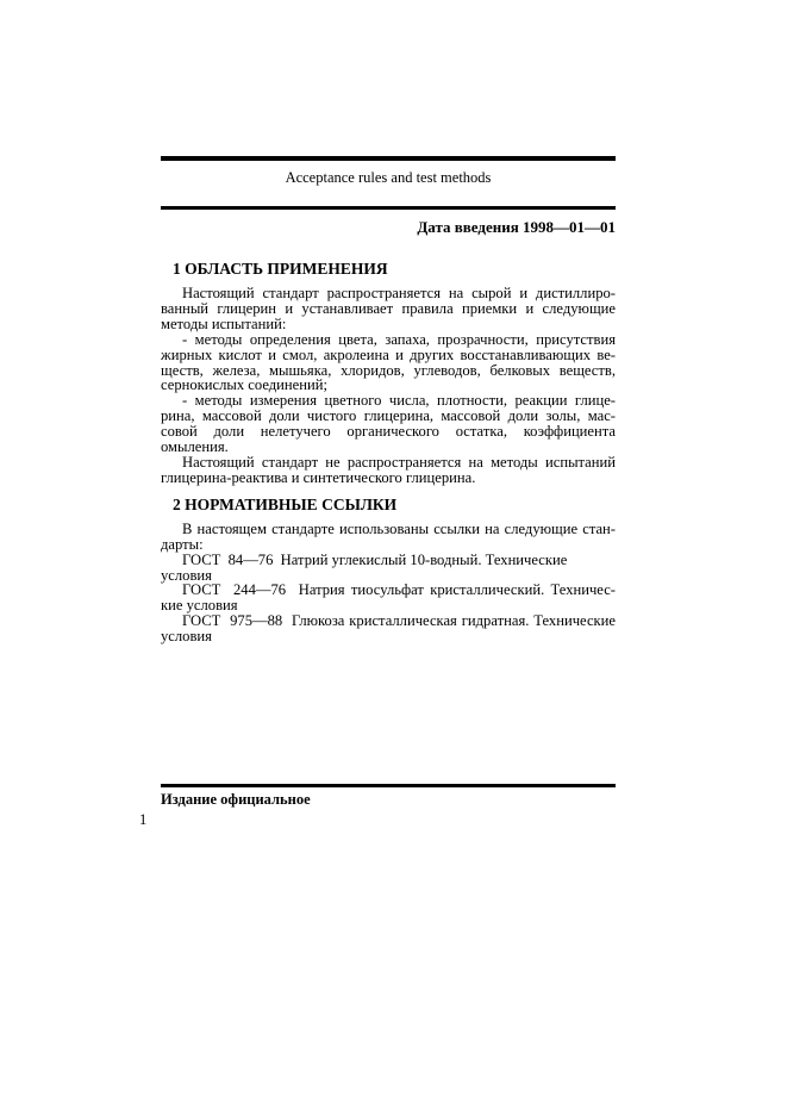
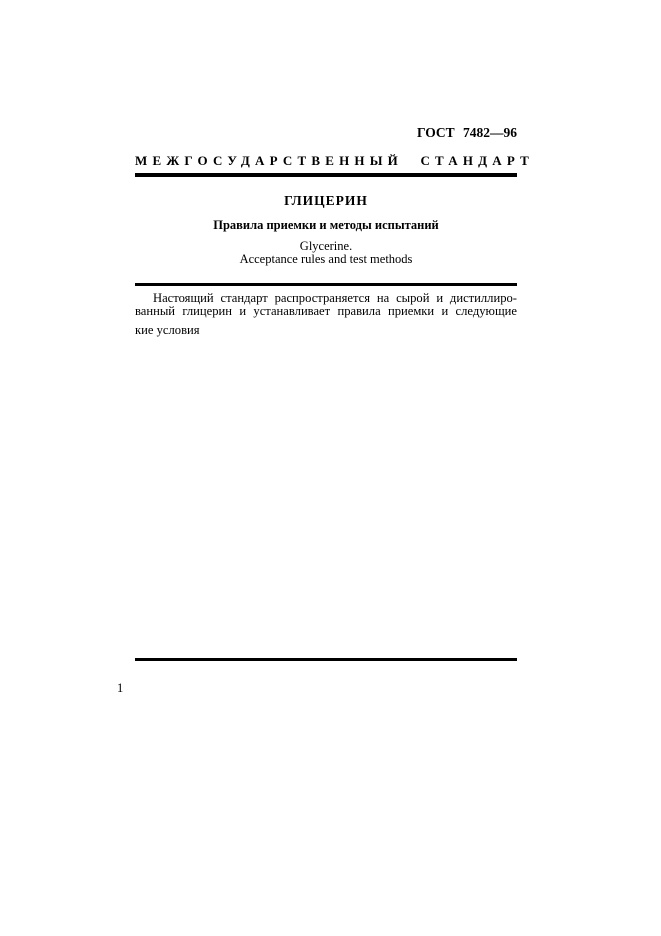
+ ГОСТ 7482—96
+ МЕЖГОСУДАРСТВЕННЫЙ СТАНДАРТ
+ ГЛИЦЕРИН
+ Правила приемки и методы испытаний
+ Glycerine.
  Acceptance rules and test methods
- Дата введения 1998—01—01
- 1 ОБЛАСТЬ ПРИМЕНЕНИЯ
  Настоящий стандарт распространяется на сырой и дистиллиро-
  ванный глицерин и устанавливает правила приемки и следующие
- методы испытаний:
- - методы определения цвета, запаха, прозрачности, присутствия
- жирных кислот и смол, акролеина и других восстанавливающих ве-
- ществ, железа, мышьяка, хлоридов, углеводов, белковых веществ,
- сернокислых соединений;
- - методы измерения цветного числа, плотности, реакции глице-
- рина, массовой доли чистого глицерина, массовой доли золы, мас-
- совой доли нелетучего органического остатка, коэффициента
- омыления.
- Настоящий стандарт не распространяется на методы испытаний
- глицерина-реактива и синтетического глицерина.
- 2 НОРМАТИВНЫЕ ССЫЛКИ
- В настоящем стандарте использованы ссылки на следующие стан-
- дарты:
- ГОСТ 84—76 Натрий углекислый 10-водный. Технические условия
- ГОСТ 244—76 Натрия тиосульфат кристаллический. Техничес-
  кие условия
- ГОСТ 975—88 Глюкоза кристаллическая гидратная. Технические
- условия
- Издание официальное
  1
